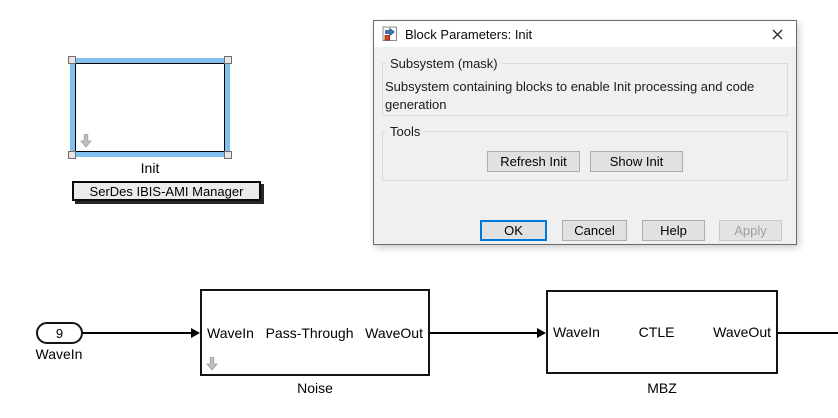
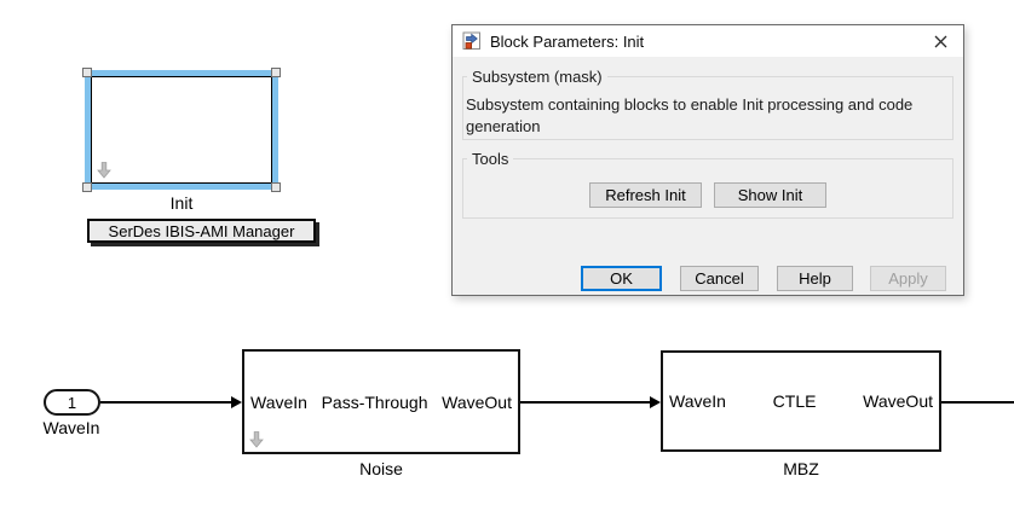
  Init
  SerDes IBIS-AMI Manager
- 9
+ 1
  WaveIn
  WaveIn
  Pass-Through
  WaveOut
  Noise
  WaveIn
  CTLE
  WaveOut
  MBZ
  Block Parameters: Init
  Subsystem (mask)
  Subsystem containing blocks to enable Init processing and code
  generation
  Tools
  Refresh Init
  Show Init
  OK
  Cancel
  Help
  Apply
